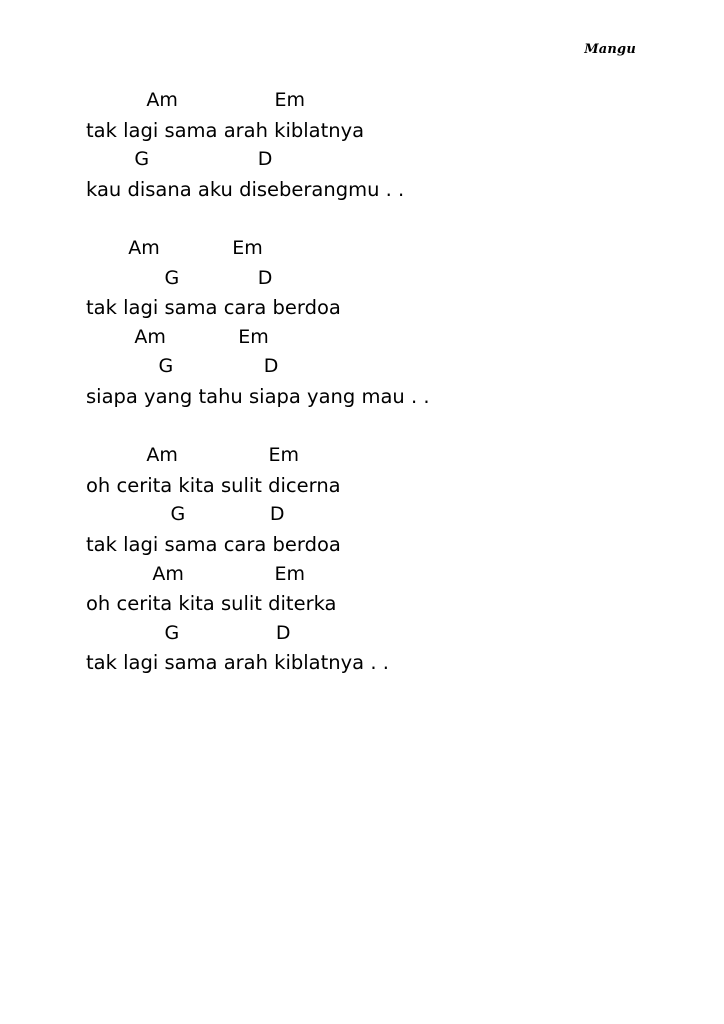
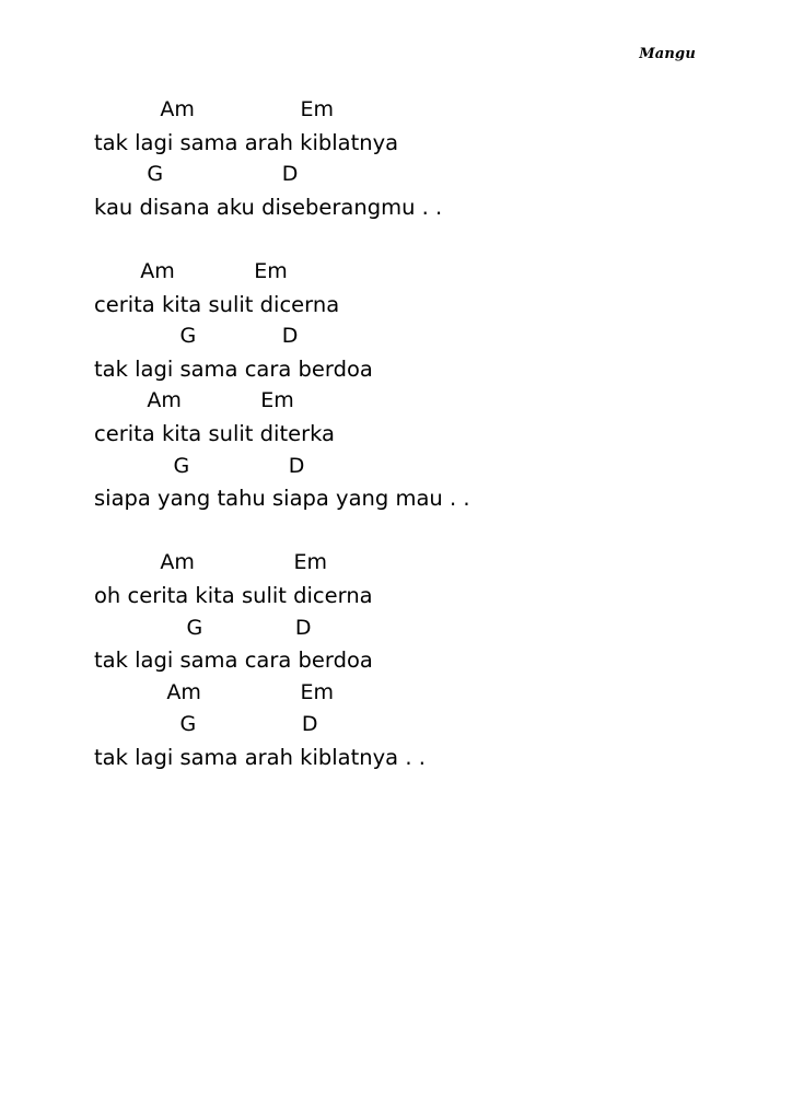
  Mangu
  Am Em
  tak lagi sama arah kiblatnya
  G D
  kau disana aku diseberangmu . .
  Am Em
+ cerita kita sulit dicerna
  G D
  tak lagi sama cara berdoa
  Am Em
+ cerita kita sulit diterka
  G D
  siapa yang tahu siapa yang mau . .
  Am Em
  oh cerita kita sulit dicerna
  G D
  tak lagi sama cara berdoa
  Am Em
- oh cerita kita sulit diterka
  G D
  tak lagi sama arah kiblatnya . .
